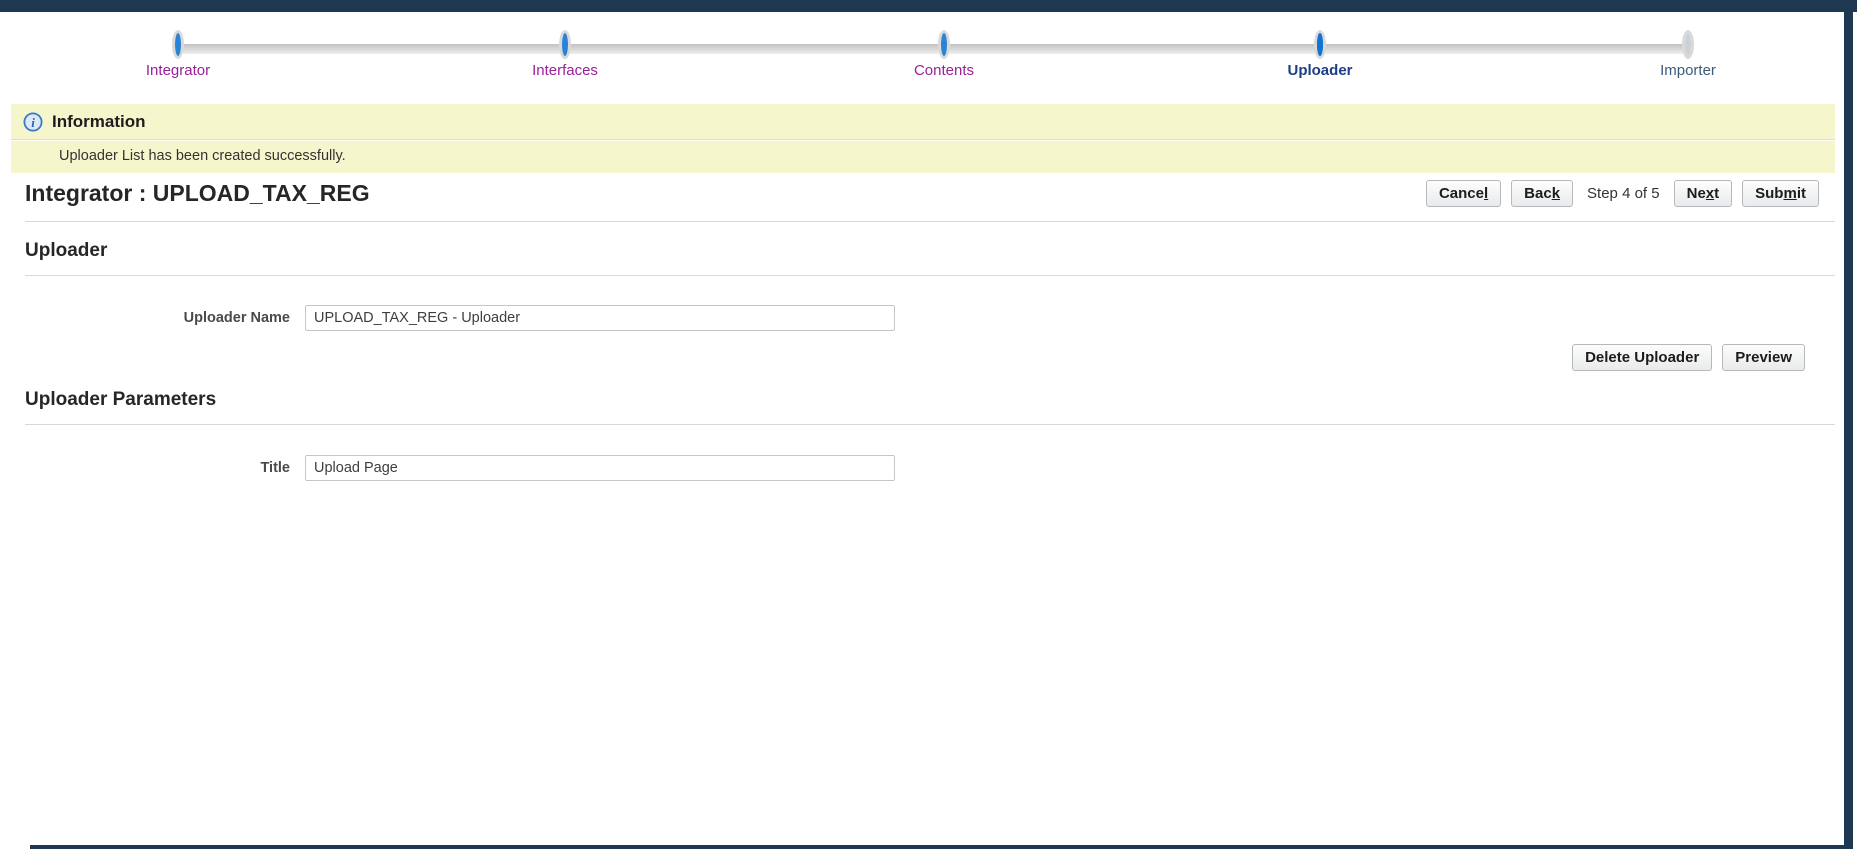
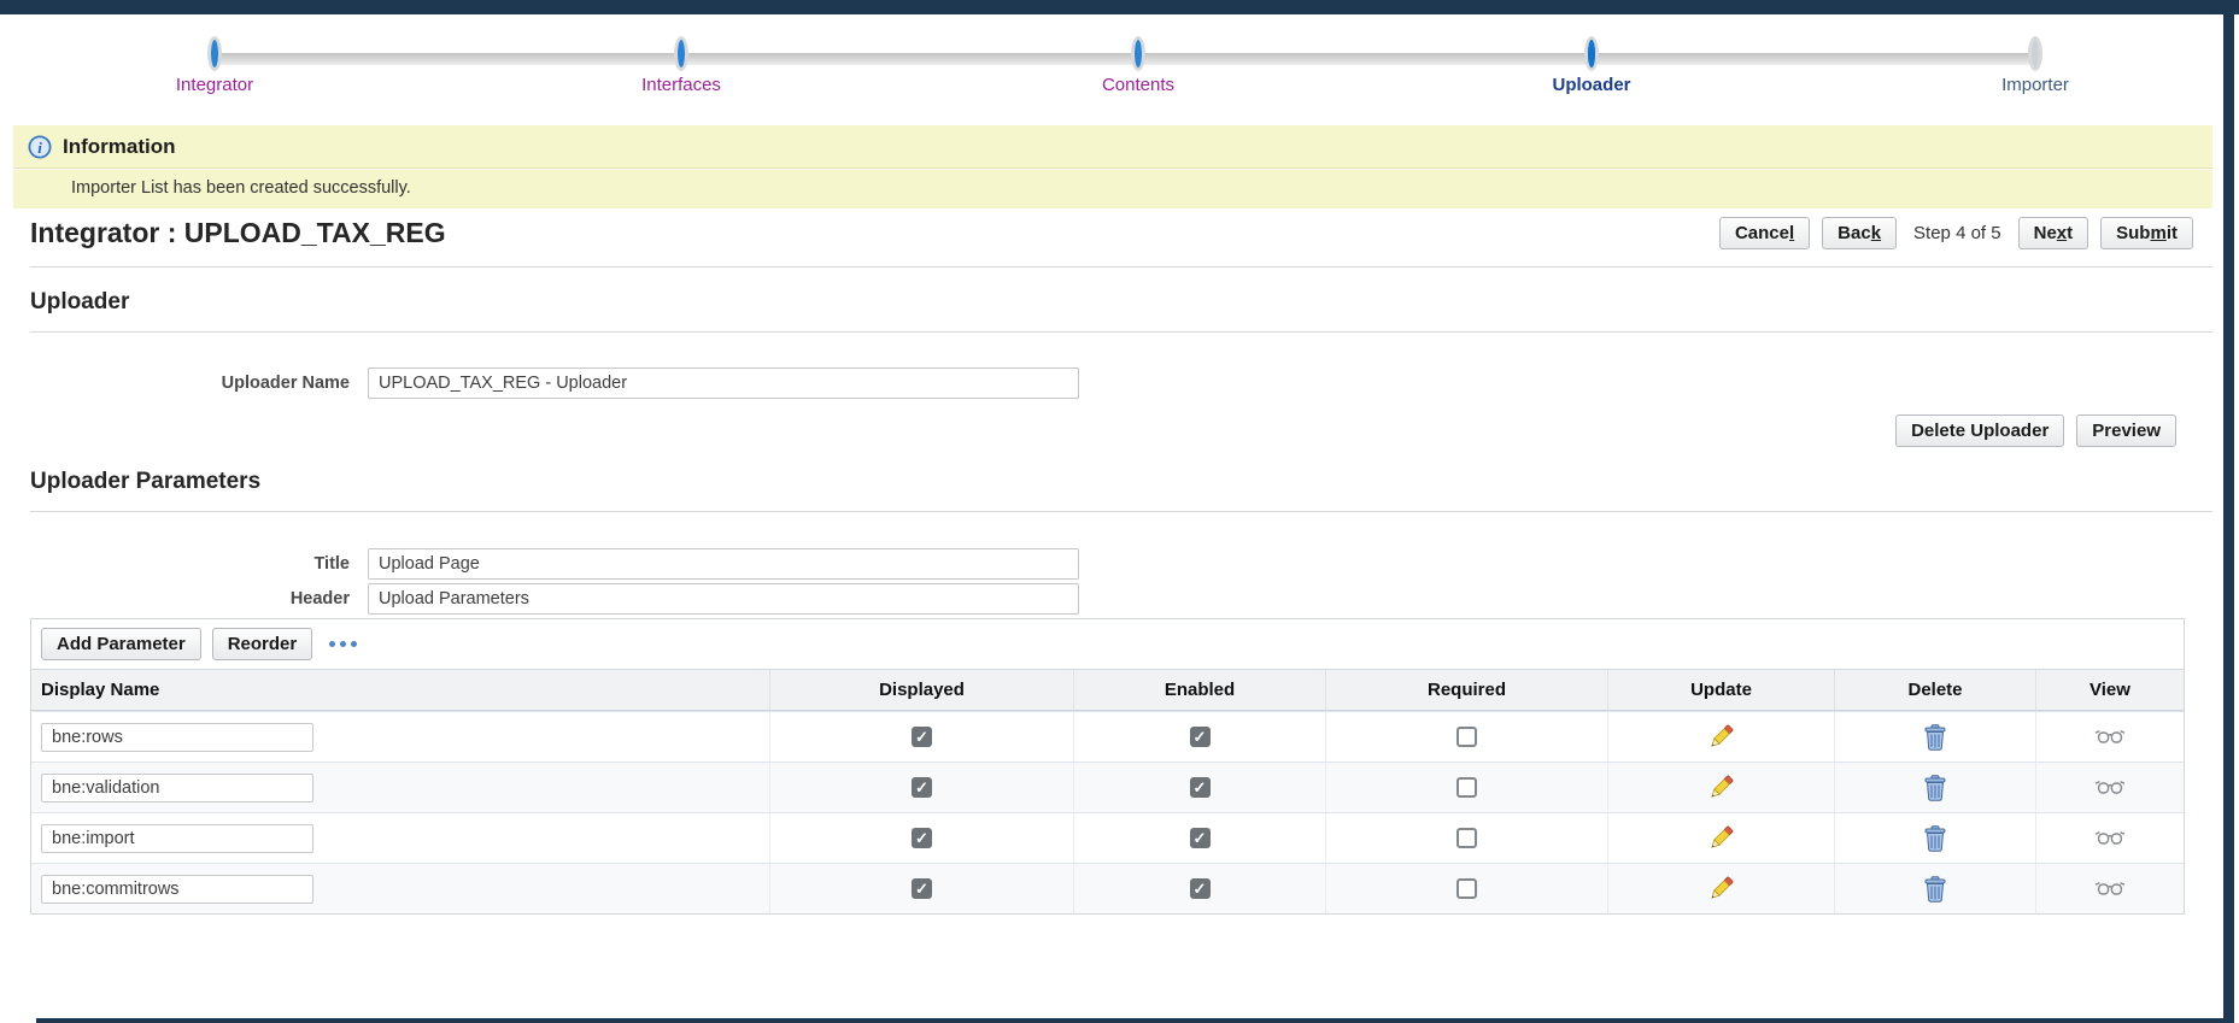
  Integrator
  Interfaces
  Contents
  Uploader
  Importer
  i
  Information
- Uploader List has been created successfully.
+ Importer List has been created successfully.
  Integrator : UPLOAD_TAX_REG
  Cance
  l
  Bac
  k
  Step 4 of 5
  Ne
  x
  t
  Sub
  m
  it
  Uploader
  Uploader Name
  UPLOAD_TAX_REG - Uploader
  Delete Uploader
  Preview
  Uploader Parameters
  Title
  Upload Page
+ Header
+ Upload Parameters
+ Add Parameter
+ Reorder
+ Display Name
+ Displayed
+ Enabled
+ Required
+ Update
+ Delete
+ View
+ bne:rows
+ bne:validation
+ bne:import
+ bne:commitrows
